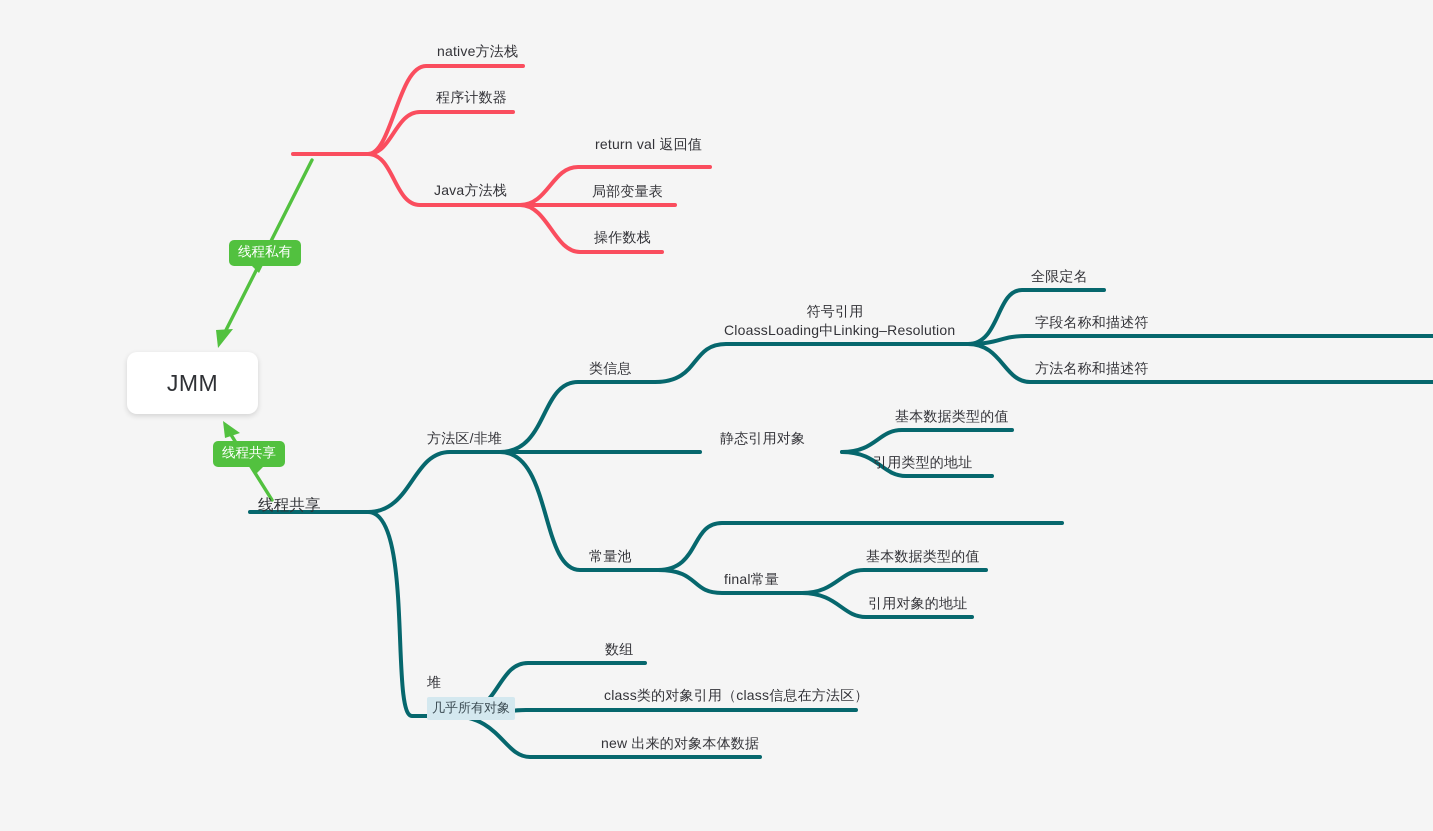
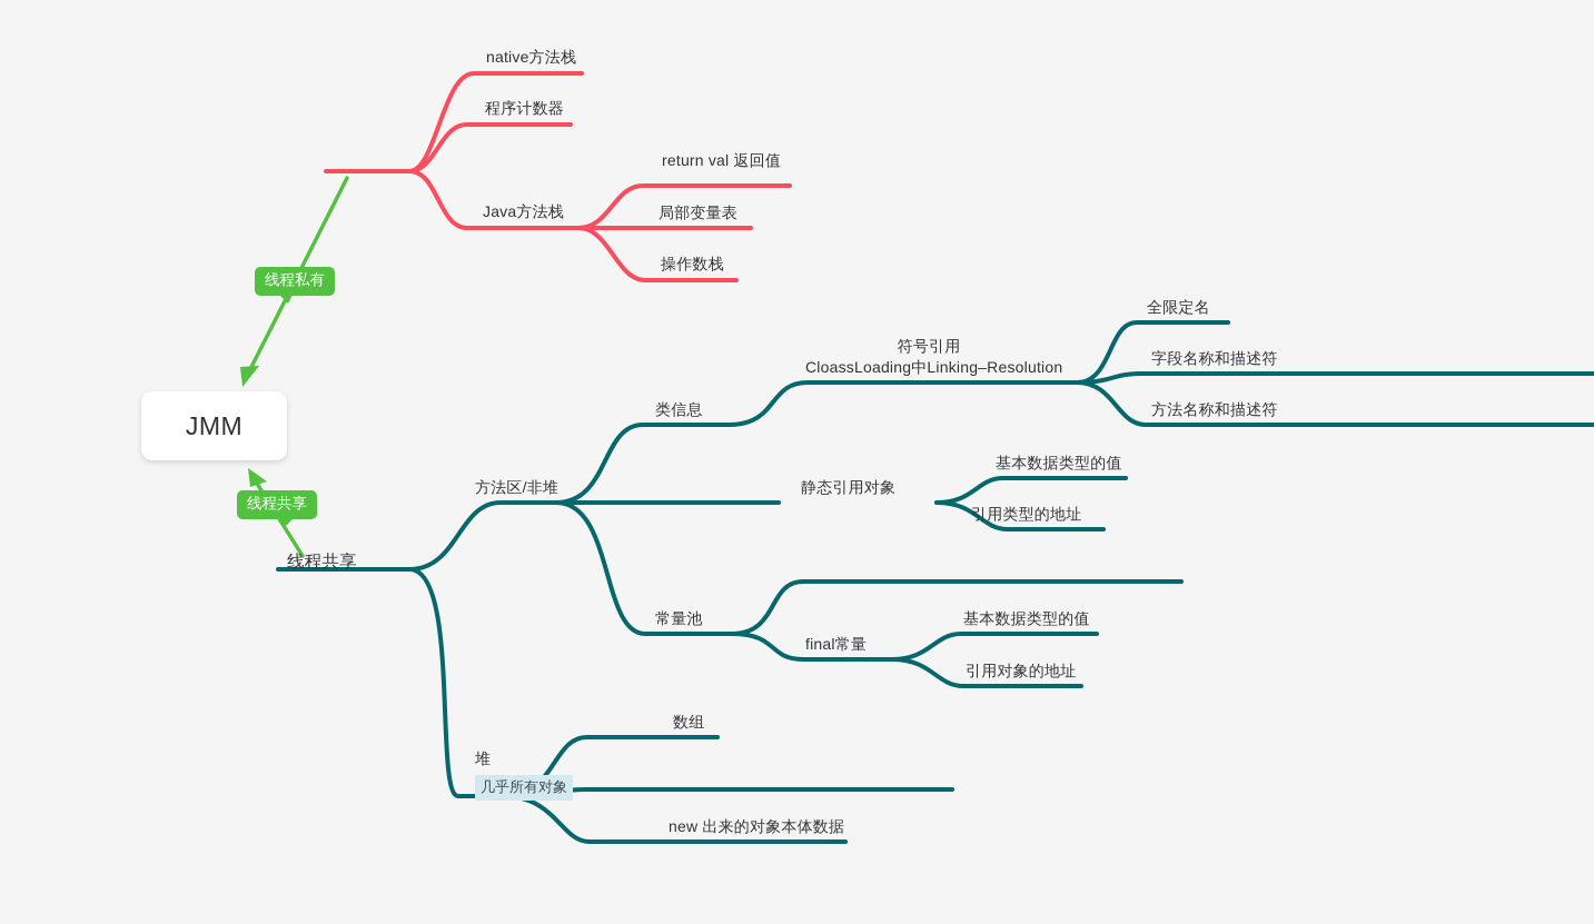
  JMM
  线程私有
  线程共享
  native方法栈
  程序计数器
  Java方法栈
  return val 返回值
  局部变量表
  操作数栈
  线程共享
  方法区/非堆
  类信息
  符号引用
  CloassLoading中Linking–Resolution
  全限定名
  字段名称和描述符
  方法名称和描述符
  静态引用对象
  基本数据类型的值
  引用类型的地址
  常量池
  final常量
  基本数据类型的值
  引用对象的地址
  堆
  几乎所有对象
  数组
- class类的对象引用（class信息在方法区）
  new 出来的对象本体数据
